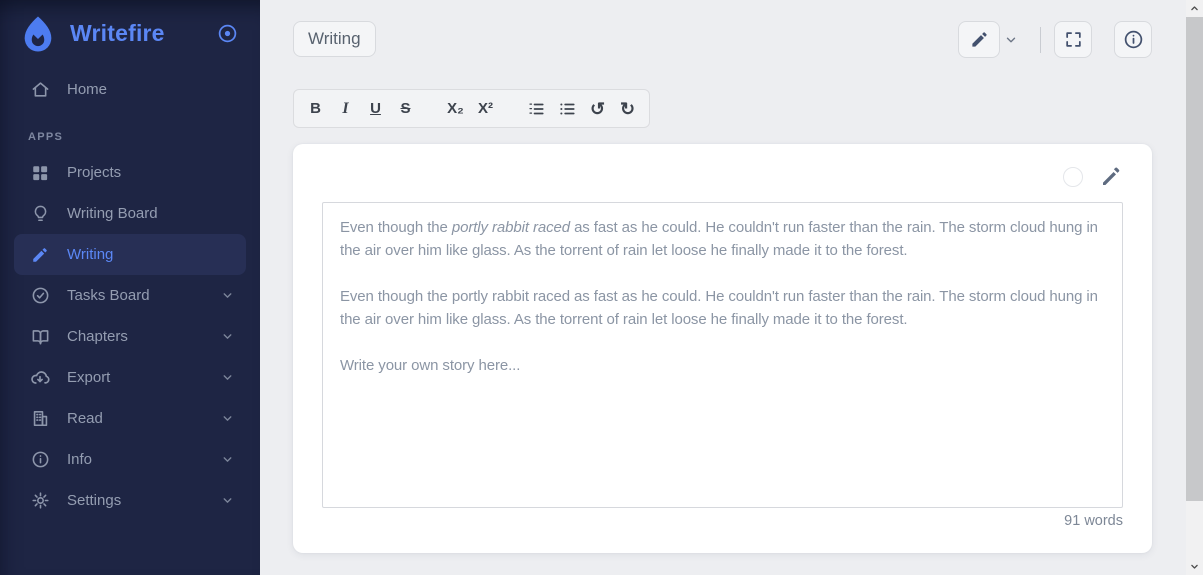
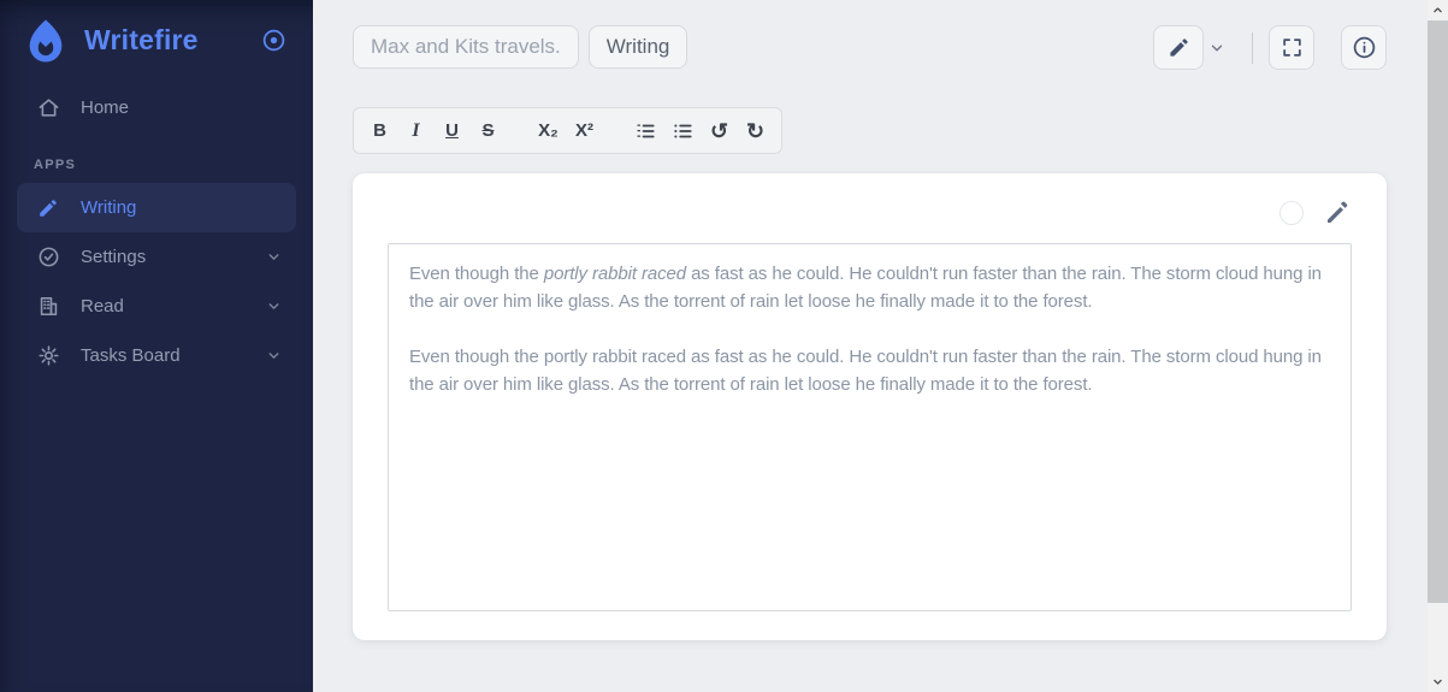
  Writefire
  Home
  APPS
- Projects
- Writing Board
  Writing
- Tasks Board
+ Settings
- Chapters
- Export
  Read
- Info
- Settings
+ Tasks Board
+ Max and Kits travels.
  Writing
  B
  I
  U
  S
  X₂
  X²
  ↺
  ↻
  Even though the portly rabbit raced as fast as he could. He couldn't run faster than the rain. The storm cloud hung in the air over him like glass. As the torrent of rain let loose he finally made it to the forest.
  Even though the portly rabbit raced as fast as he could. He couldn't run faster than the rain. The storm cloud hung in the air over him like glass. As the torrent of rain let loose he finally made it to the forest.
- Write your own story here...
- 91 words
